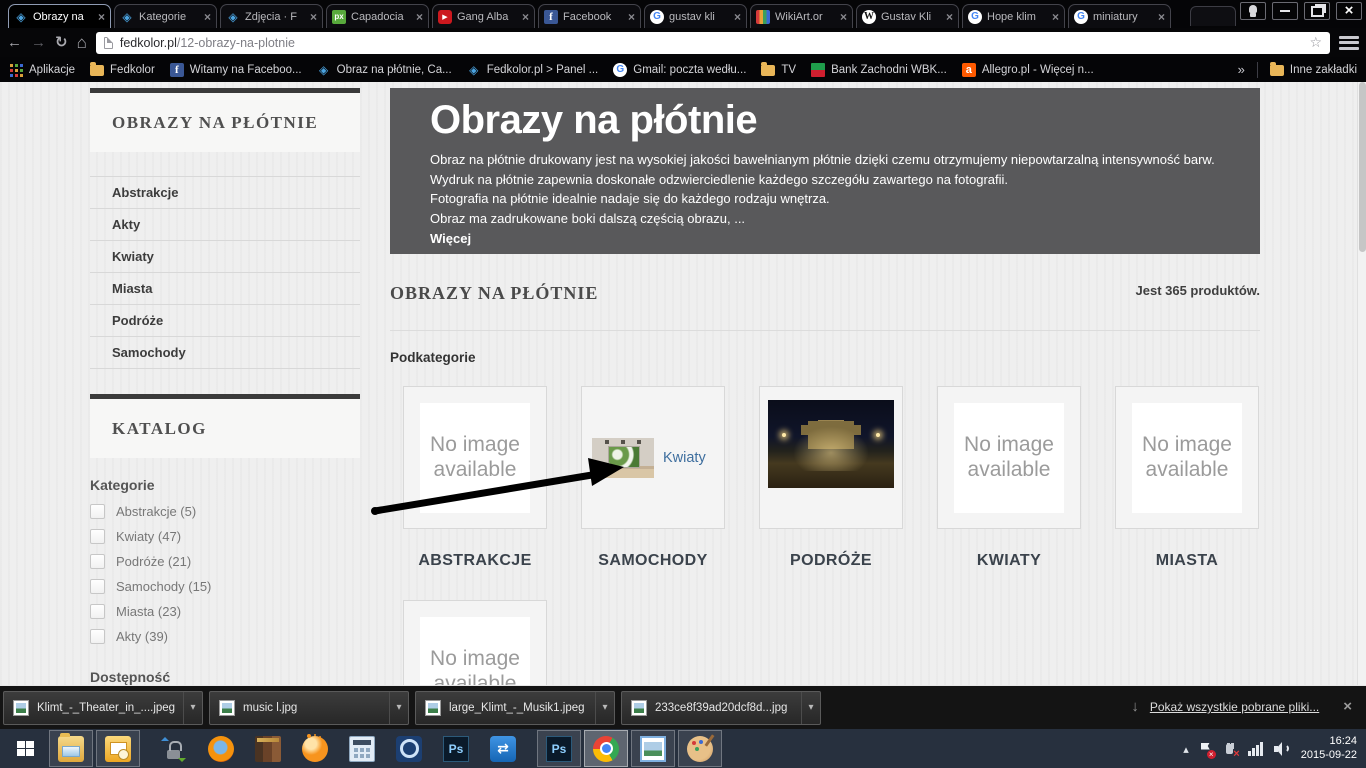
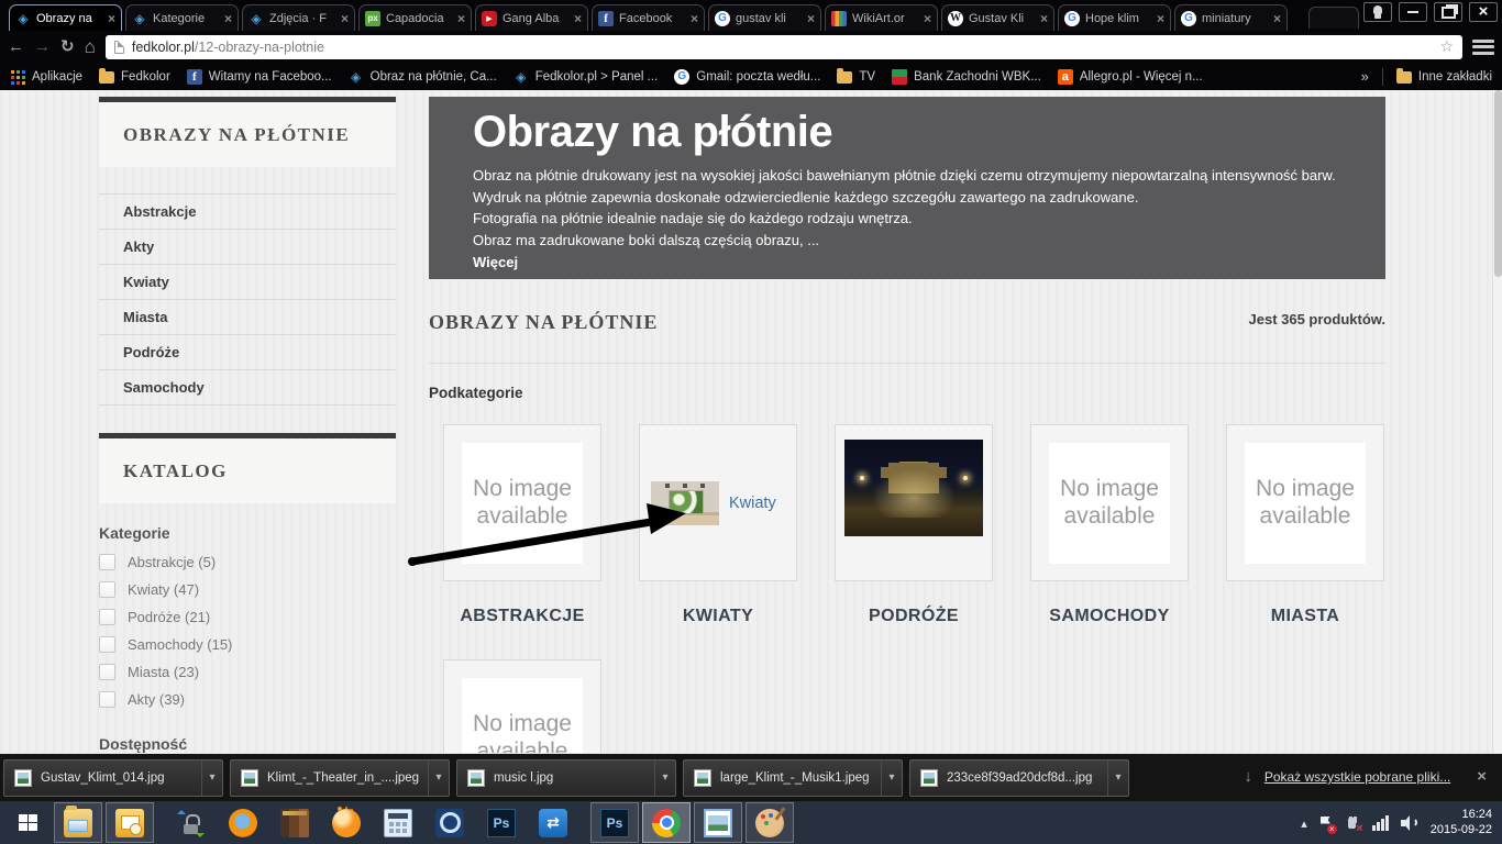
  Obrazy na
  Kategorie
  Zdjęcia · F
  Capadocia
  Gang Alba
  Facebook
  gustav kli
  WikiArt.or
  Gustav Kli
  Hope klim
  miniatury
  fedkolor.pl/12-obrazy-na-plotnie
  Aplikacje
  Fedkolor
  Witamy na Faceboo...
  Obraz na płótnie, Ca...
  Fedkolor.pl > Panel ...
  Gmail: poczta wedłu...
  TV
  Bank Zachodni WBK...
  Allegro.pl - Więcej n...
  Inne zakładki
  OBRAZY NA PŁÓTNIE
  Abstrakcje
  Akty
  Kwiaty
  Miasta
  Podróże
  Samochody
  KATALOG
  Kategorie
  Abstrakcje (5)
  Kwiaty (47)
  Podróże (21)
  Samochody (15)
  Miasta (23)
  Akty (39)
  Dostępność
  Obrazy na płótnie
  Obraz na płótnie drukowany jest na wysokiej jakości bawełnianym płótnie dzięki czemu otrzymujemy niepowtarzalną intensywność barw.
- Wydruk na płótnie zapewnia doskonałe odzwierciedlenie każdego szczegółu zawartego na fotografii.
+ Wydruk na płótnie zapewnia doskonałe odzwierciedlenie każdego szczegółu zawartego na zadrukowane.
  Fotografia na płótnie idealnie nadaje się do każdego rodzaju wnętrza.
  Obraz ma zadrukowane boki dalszą częścią obrazu, ...
  Więcej
  OBRAZY NA PŁÓTNIE
  Jest 365 produktów.
  Podkategorie
  No image available
  ABSTRAKCJE
  Kwiaty
- SAMOCHODY
+ KWIATY
  PODRÓŻE
  No image available
- KWIATY
+ SAMOCHODY
  No image available
  MIASTA
  No image available
+ Gustav_Klimt_014.jpg
  Klimt_-_Theater_in_....jpeg
  music l.jpg
  large_Klimt_-_Musik1.jpeg
  233ce8f39ad20dcf8d...jpg
  Pokaż wszystkie pobrane pliki...
  16:24
  2015-09-22
